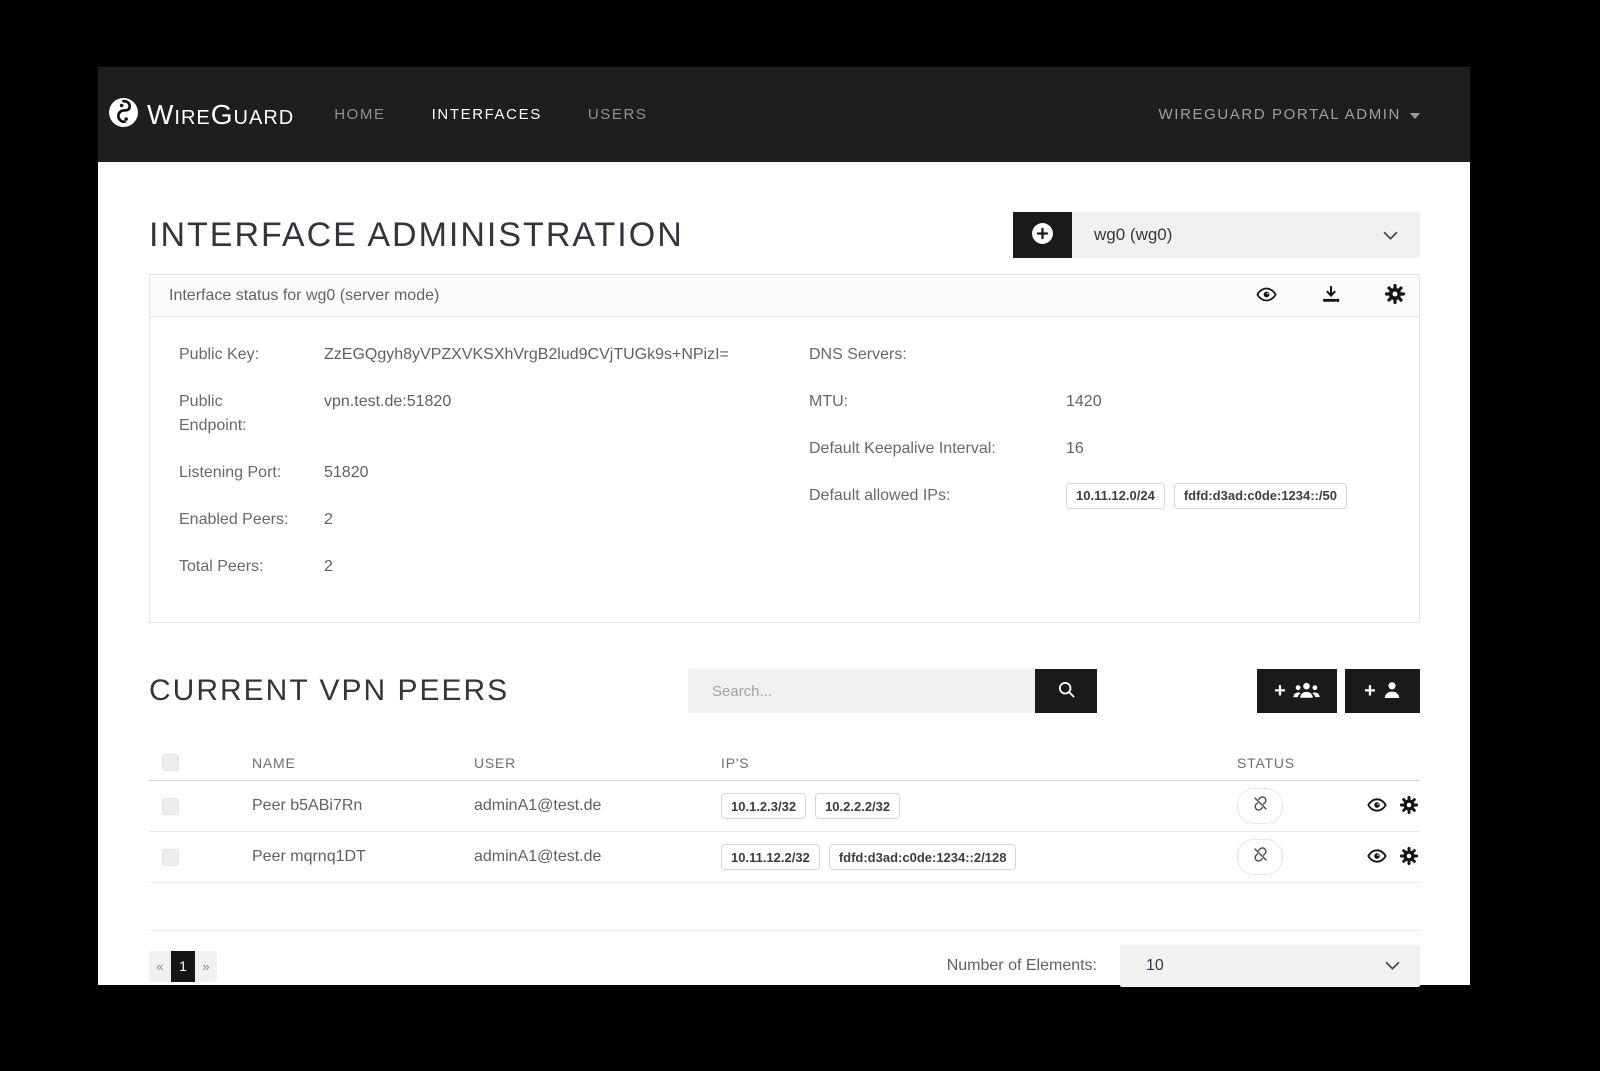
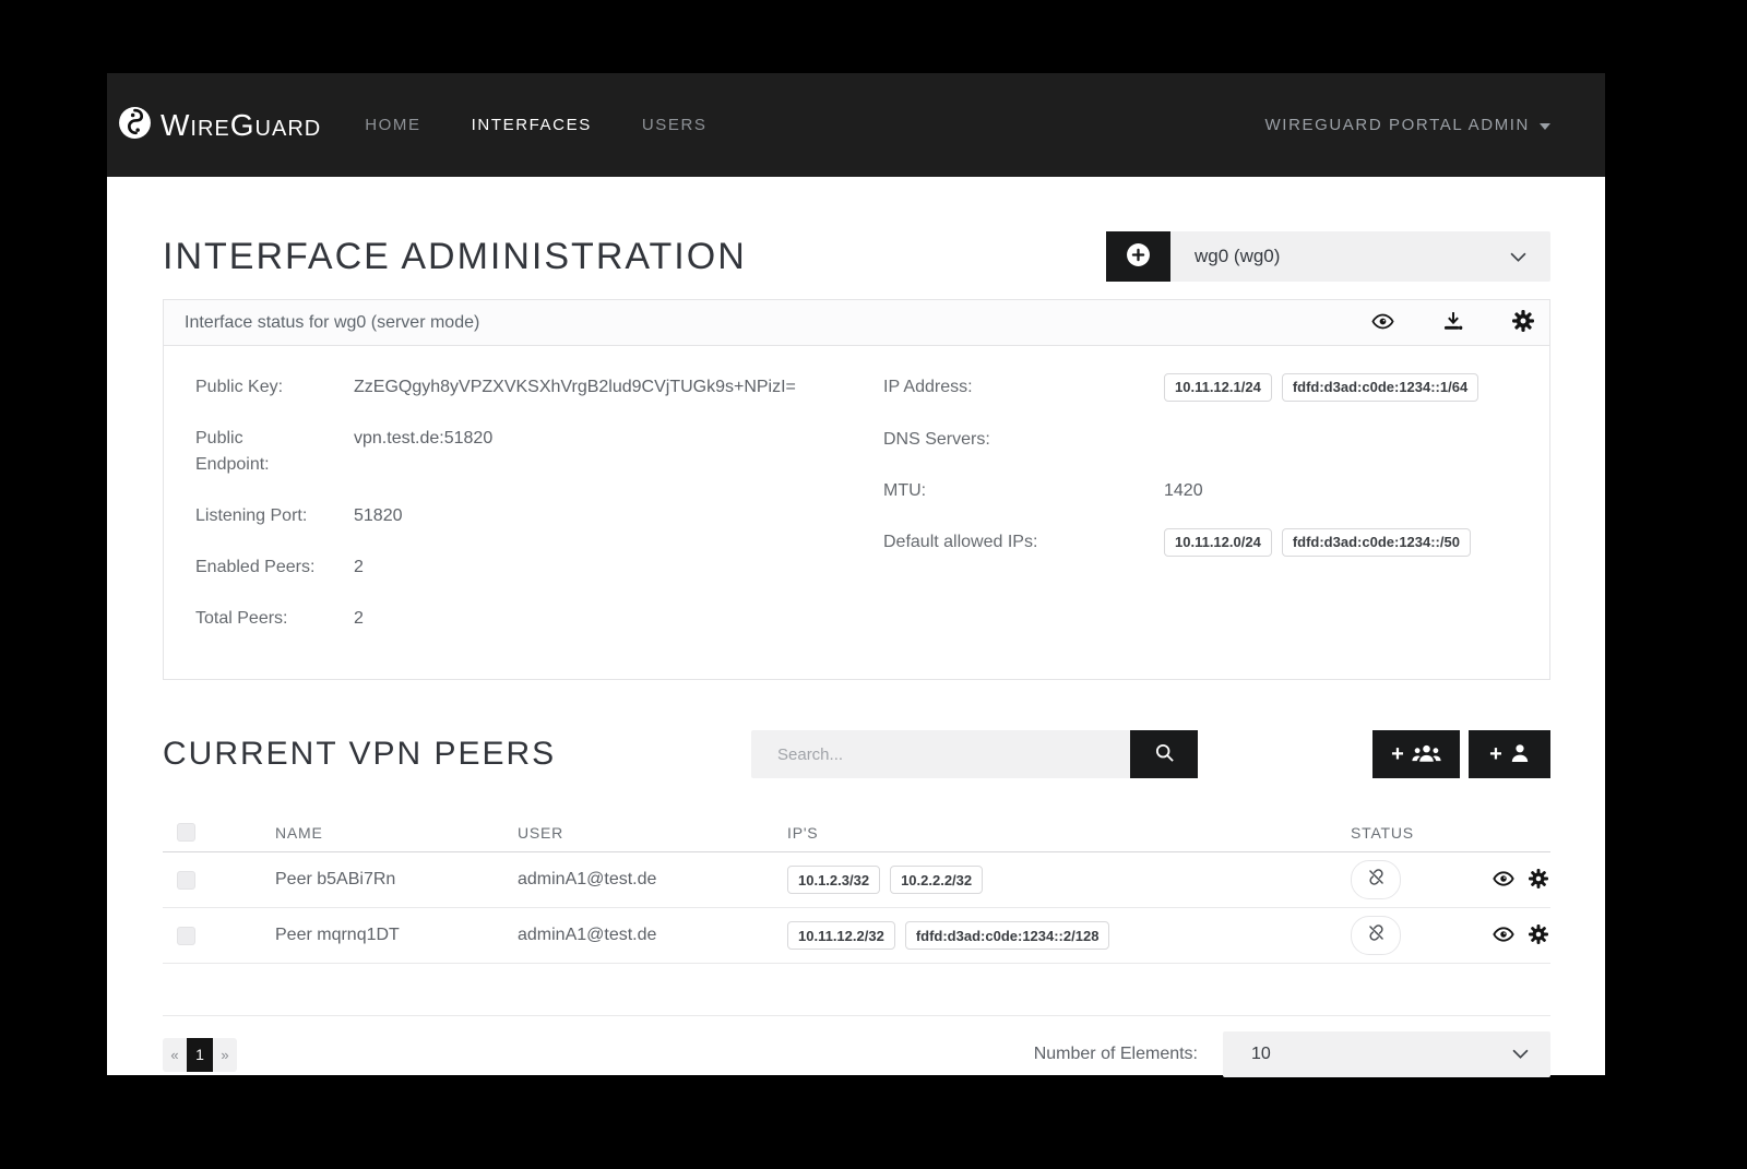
  WireGuard
  HOME
  INTERFACES
  USERS
  WIREGUARD PORTAL ADMIN
  INTERFACE ADMINISTRATION
  wg0 (wg0)
  Interface status for wg0 (server mode)
  Public Key:
  ZzEGQgyh8yVPZXVKSXhVrgB2lud9CVjTUGk9s+NPizI=
  Public
  Endpoint:
  vpn.test.de:51820
  Listening Port:
  51820
  Enabled Peers:
  2
  Total Peers:
  2
+ IP Address:
+ 10.11.12.1/24
+ fdfd:d3ad:c0de:1234::1/64
  DNS Servers:
  MTU:
  1420
- Default Keepalive Interval:
- 16
  Default allowed IPs:
  10.11.12.0/24
  fdfd:d3ad:c0de:1234::/50
  CURRENT VPN PEERS
  Search...
  +
  +
  NAME
  USER
  IP'S
  STATUS
  Peer b5ABi7Rn
  adminA1@test.de
  10.1.2.3/32
  10.2.2.2/32
  Peer mqrnq1DT
  adminA1@test.de
  10.11.12.2/32
  fdfd:d3ad:c0de:1234::2/128
  «
  1
  »
  Number of Elements:
  10
